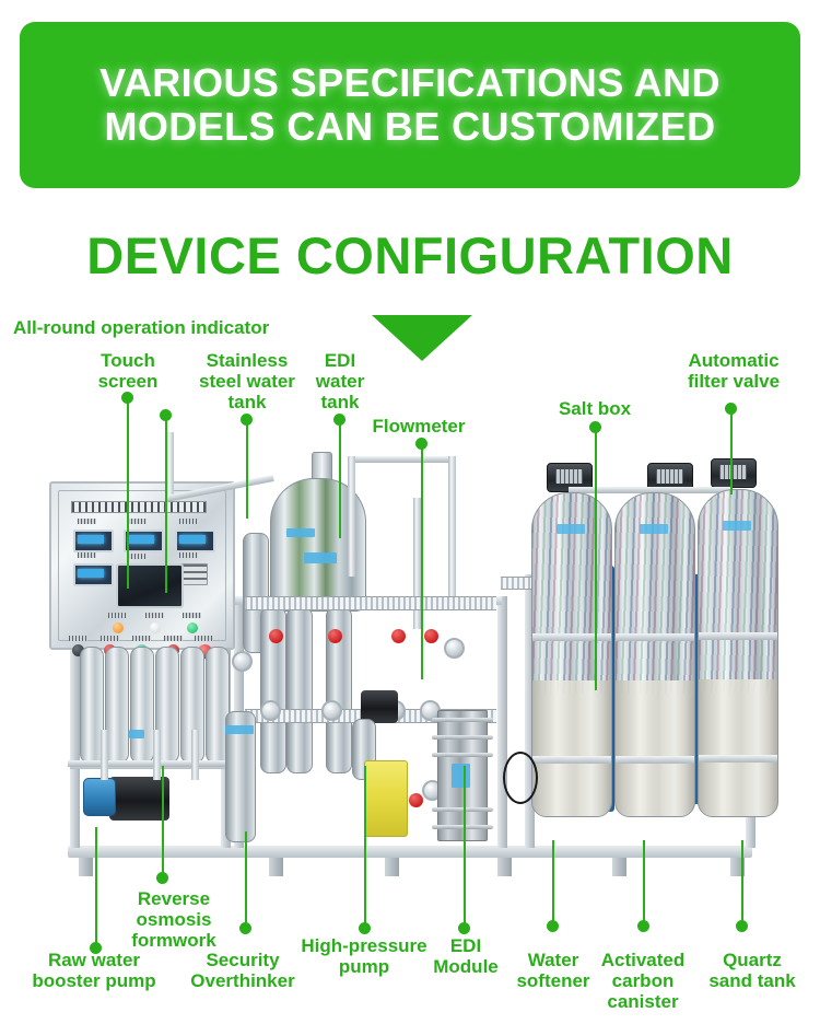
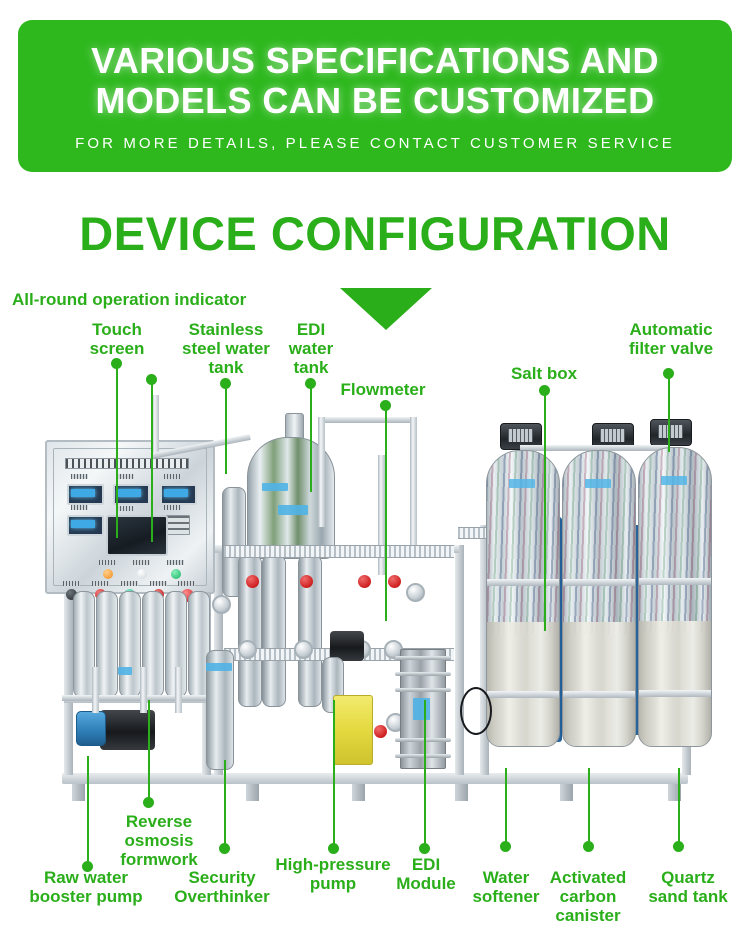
  VARIOUS SPECIFICATIONS AND
  MODELS CAN BE CUSTOMIZED
+ FOR MORE DETAILS, PLEASE CONTACT CUSTOMER SERVICE
  DEVICE CONFIGURATION
  All-round operation indicator
  Touch
  screen
  Stainless
  steel water
  tank
  EDI
  water
  tank
  Flowmeter
  Salt box
  Automatic
  filter valve
  Raw water
  booster pump
  Reverse
  osmosis
  formwork
  Security
  Overthinker
  High-pressure
  pump
  EDI
  Module
  Water
  softener
  Activated
  carbon
  canister
  Quartz
  sand tank
